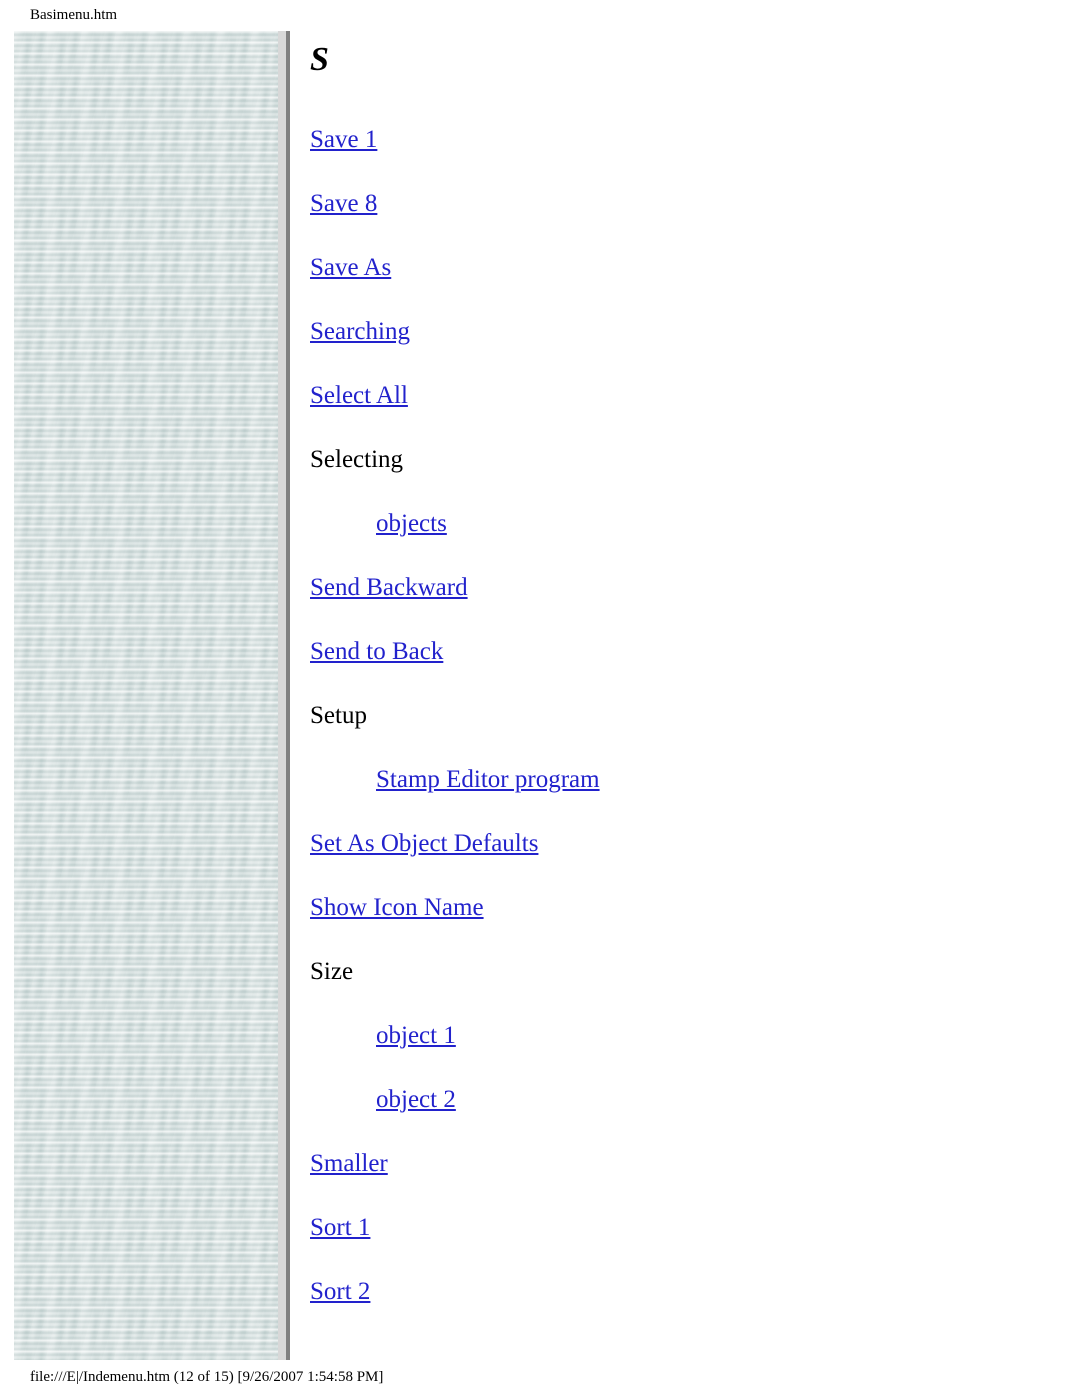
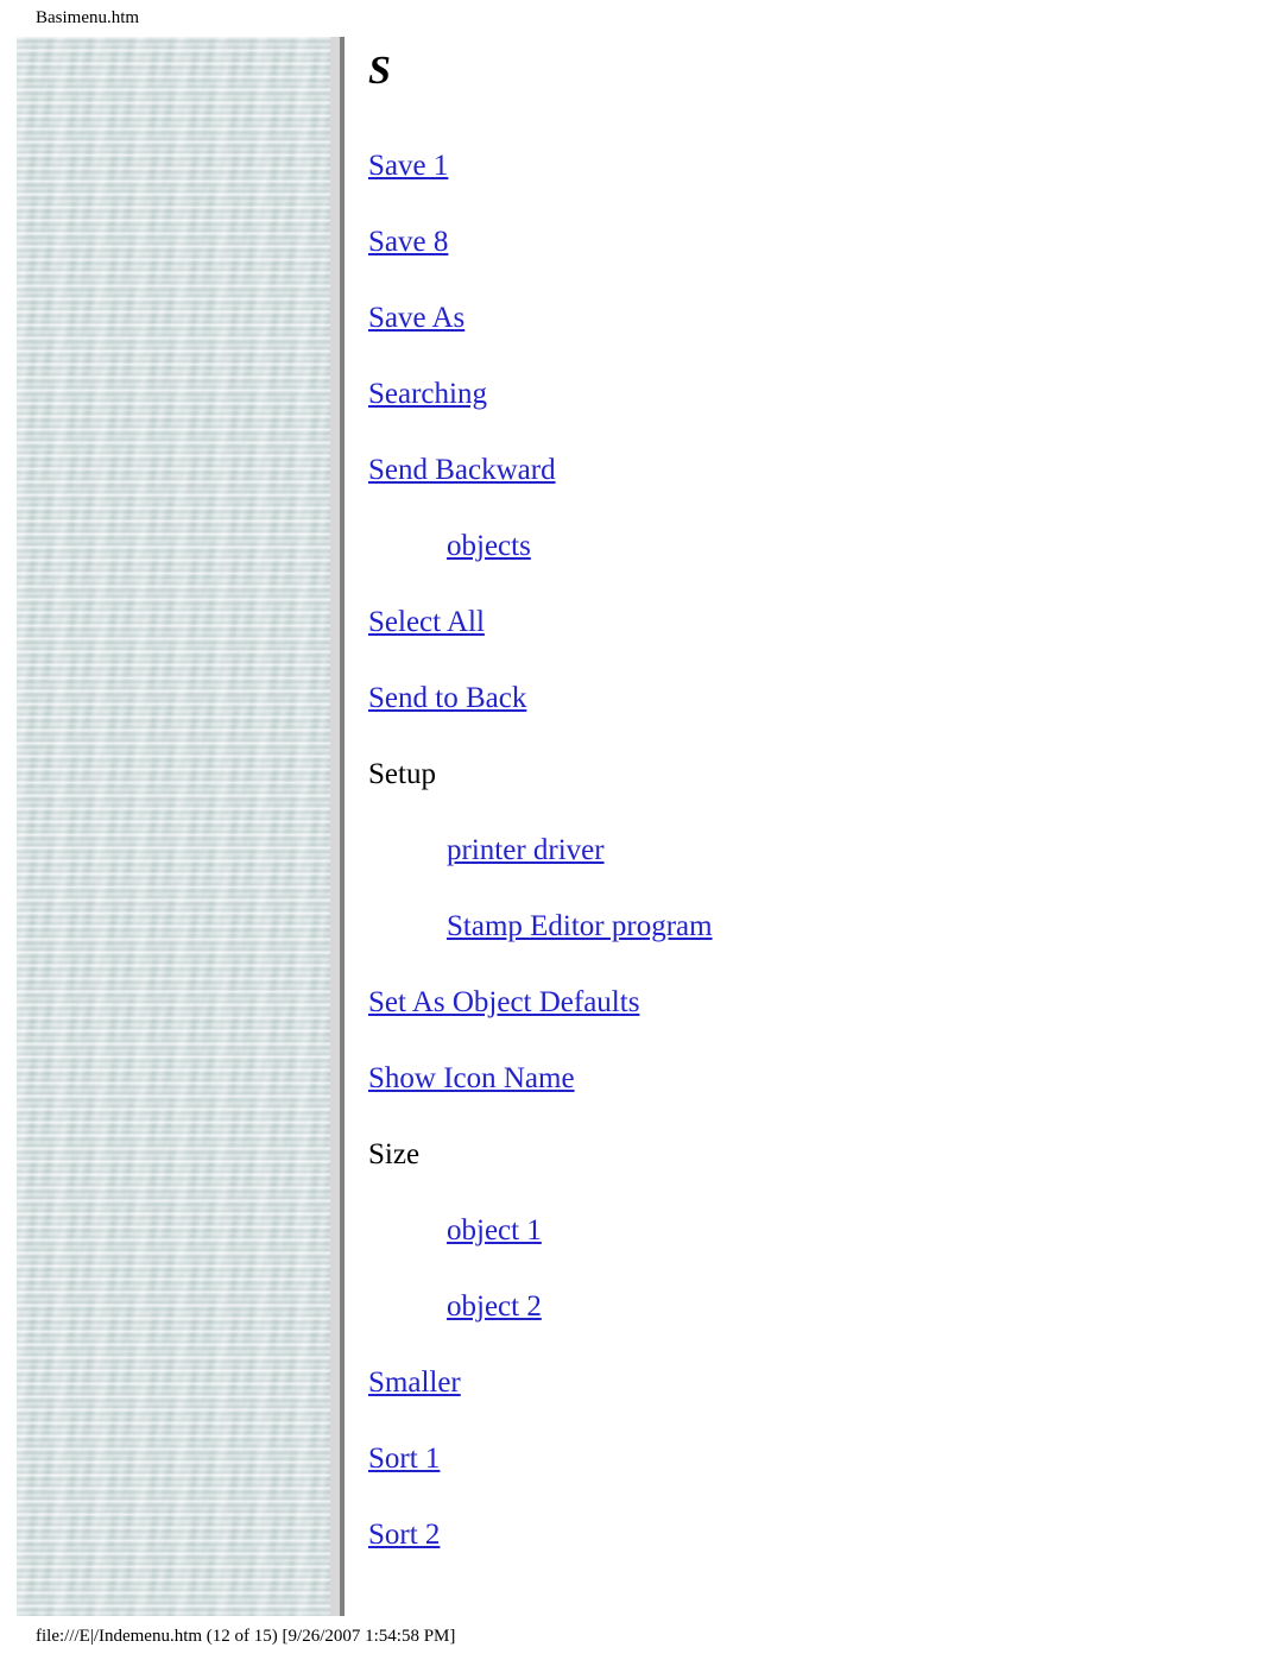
  Basimenu.htm
  S
  Save 1
  Save 8
  Save As
  Searching
- Select All
+ Send Backward
- Selecting
  objects
- Send Backward
+ Select All
  Send to Back
  Setup
+ printer driver
  Stamp Editor program
  Set As Object Defaults
  Show Icon Name
  Size
  object 1
  object 2
  Smaller
  Sort 1
  Sort 2
  file:///E|/Indemenu.htm (12 of 15) [9/26/2007 1:54:58 PM]
